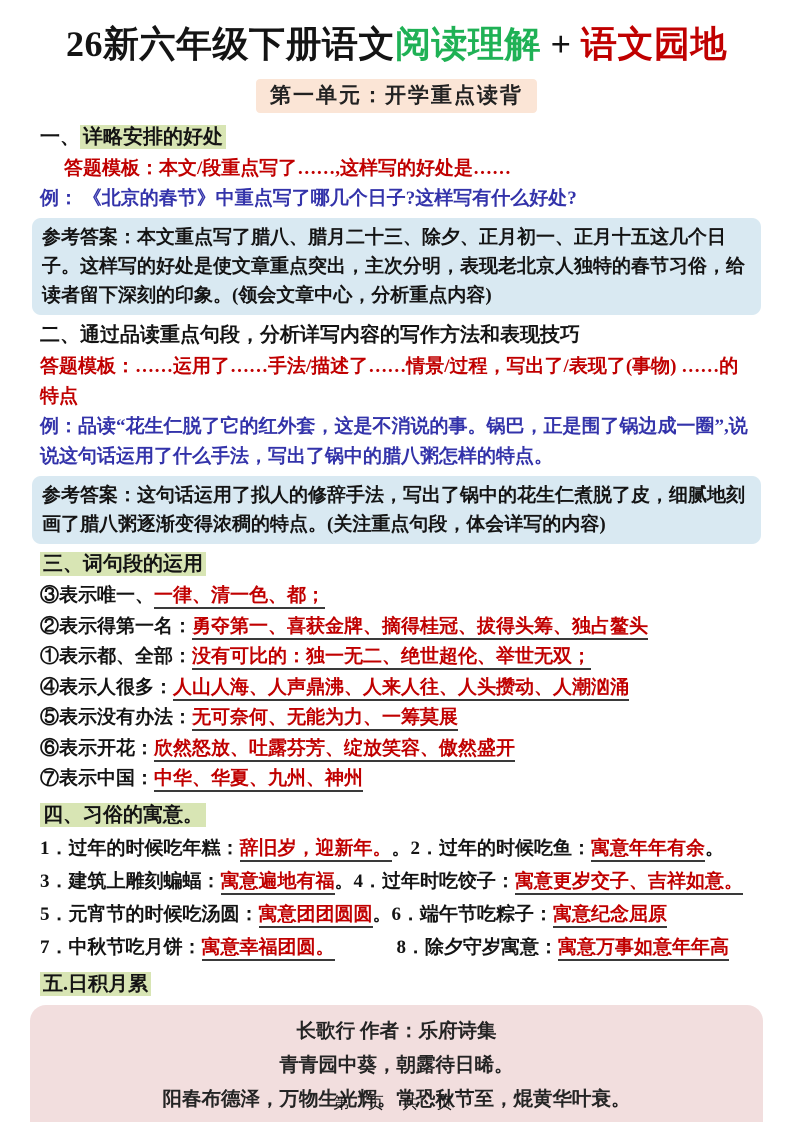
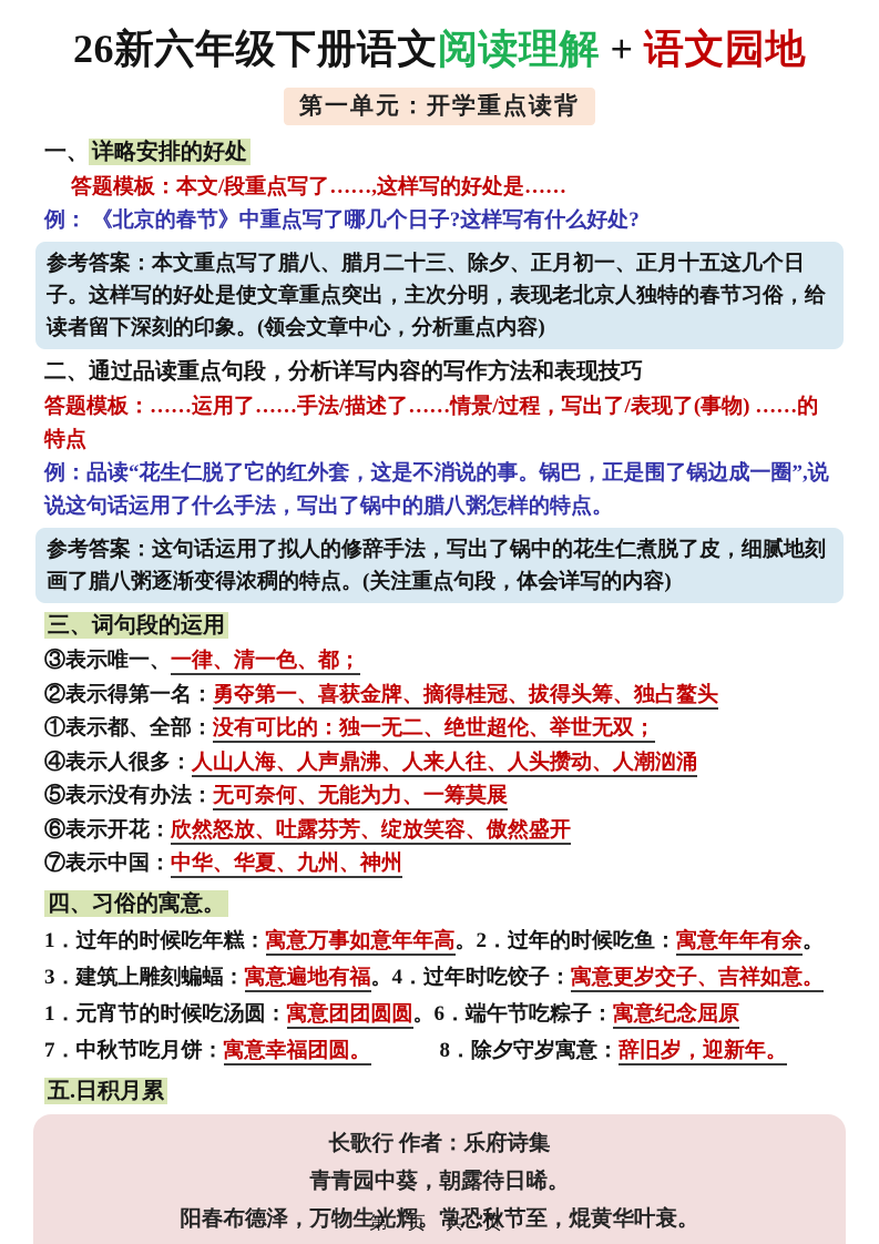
  26新六年级下册语文阅读理解 + 语文园地
  第一单元：开学重点读背
  一、 详略安排的好处
  答题模板：本文/段重点写了……,这样写的好处是……
  例： 《北京的春节》中重点写了哪几个日子?这样写有什么好处?
  参考答案：本文重点写了腊八、腊月二十三、除夕、正月初一、正月十五这几个日子。这样写的好处是使文章重点突出，主次分明，表现老北京人独特的春节习俗，给读者留下深刻的印象。(领会文章中心，分析重点内容)
  二、通过品读重点句段，分析详写内容的写作方法和表现技巧
  答题模板：……运用了……手法/描述了……情景/过程，写出了/表现了(事物) ……的特点
  例：品读“花生仁脱了它的红外套，这是不消说的事。锅巴，正是围了锅边成一圈”,说说这句话运用了什么手法，写出了锅中的腊八粥怎样的特点。
  参考答案：这句话运用了拟人的修辞手法，写出了锅中的花生仁煮脱了皮，细腻地刻画了腊八粥逐渐变得浓稠的特点。(关注重点句段，体会详写的内容)
  三、词句段的运用
  ③表示唯一、一律、清一色、都；
  ②表示得第一名：勇夺第一、喜获金牌、摘得桂冠、拔得头筹、独占鳌头
  ①表示都、全部：没有可比的：独一无二、绝世超伦、举世无双；
  ④表示人很多：人山人海、人声鼎沸、人来人往、人头攒动、人潮汹涌
  ⑤表示没有办法：无可奈何、无能为力、一筹莫展
  ⑥表示开花：欣然怒放、吐露芬芳、绽放笑容、傲然盛开
  ⑦表示中国：中华、华夏、九州、神州
  四、习俗的寓意。
- 1．过年的时候吃年糕：辞旧岁，迎新年。。2．过年的时候吃鱼：寓意年年有余。
+ 1．过年的时候吃年糕：寓意万事如意年年高。2．过年的时候吃鱼：寓意年年有余。
  3．建筑上雕刻蝙蝠：寓意遍地有福。4．过年时吃饺子：寓意更岁交子、吉祥如意。
- 5．元宵节的时候吃汤圆：寓意团团圆圆。6．端午节吃粽子：寓意纪念屈原
+ 1．元宵节的时候吃汤圆：寓意团团圆圆。6．端午节吃粽子：寓意纪念屈原
- 7．中秋节吃月饼：寓意幸福团圆。 8．除夕守岁寓意：寓意万事如意年年高
+ 7．中秋节吃月饼：寓意幸福团圆。 8．除夕守岁寓意：辞旧岁，迎新年。
  五.日积月累
  长歌行 作者：乐府诗集
  青青园中葵，朝露待日晞。
  阳春布德泽，万物生光辉。常恐秋节至，焜黄华叶衰。
  第 页 共 页
